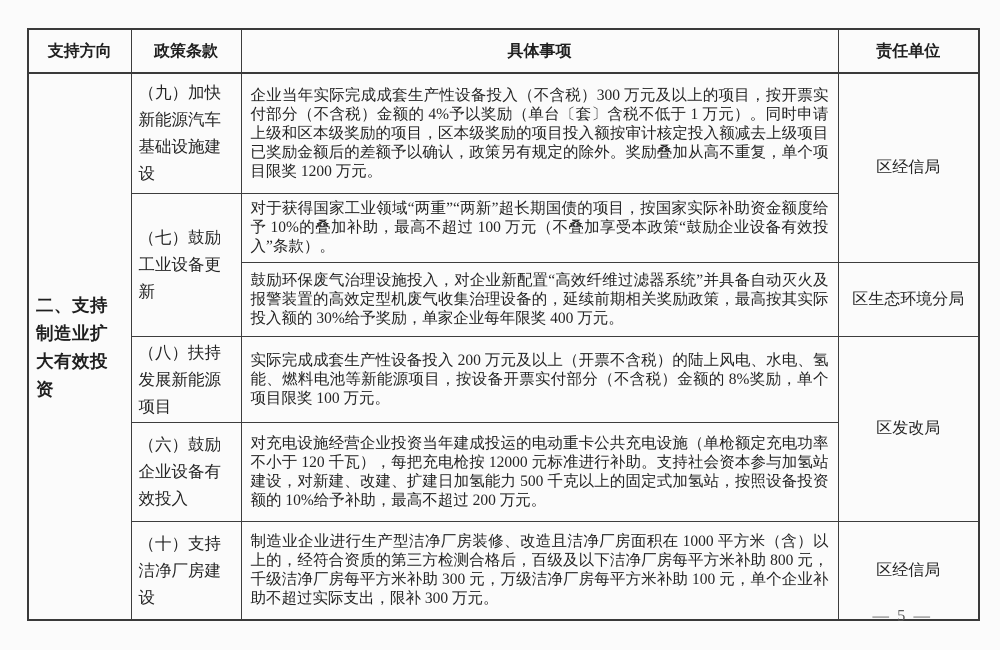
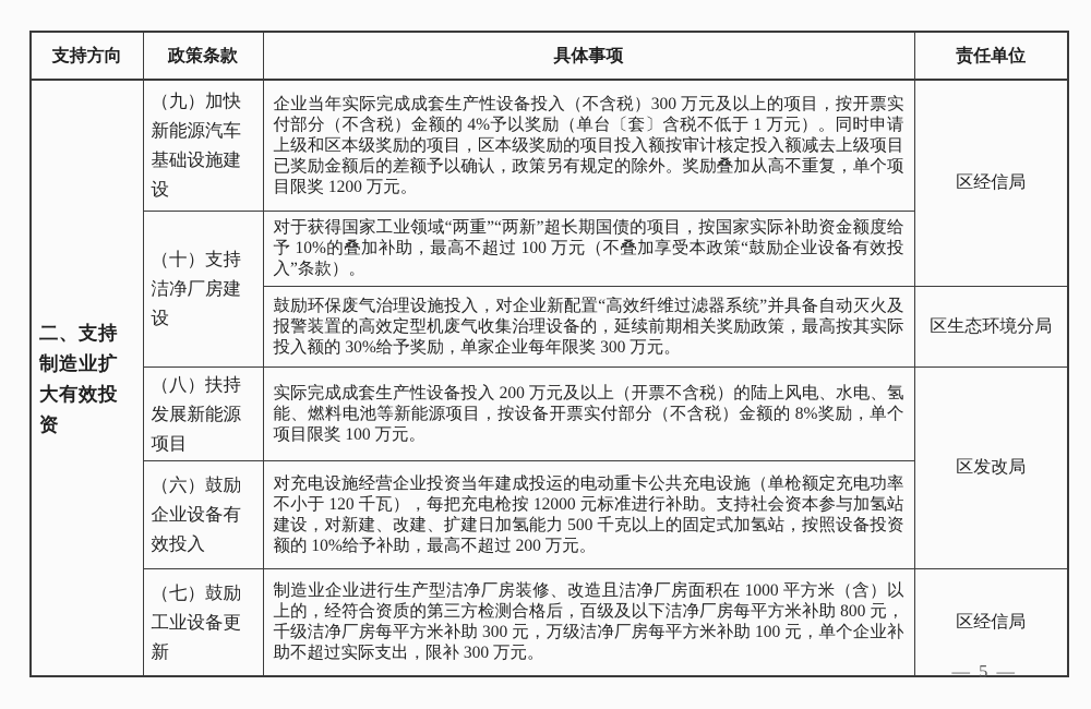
  支持方向	政策条款	具体事项	责任单位
  二、支持制造业扩大有效投资	（九）加快新能源汽车基础设施建设	企业当年实际完成成套生产性设备投入（不含税）300 万元及以上的项目，按开票实付部分（不含税）金额的 4%予以奖励（单台〔套〕含税不低于 1 万元）。同时申请上级和区本级奖励的项目，区本级奖励的项目投入额按审计核定投入额减去上级项目已奖励金额后的差额予以确认，政策另有规定的除外。奖励叠加从高不重复，单个项目限奖 1200 万元。	区经信局
- （七）鼓励工业设备更新	对于获得国家工业领域“两重”“两新”超长期国债的项目，按国家实际补助资金额度给予 10%的叠加补助，最高不超过 100 万元（不叠加享受本政策“鼓励企业设备有效投入”条款）。
+ （十）支持洁净厂房建设	对于获得国家工业领域“两重”“两新”超长期国债的项目，按国家实际补助资金额度给予 10%的叠加补助，最高不超过 100 万元（不叠加享受本政策“鼓励企业设备有效投入”条款）。
- 鼓励环保废气治理设施投入，对企业新配置“高效纤维过滤器系统”并具备自动灭火及报警装置的高效定型机废气收集治理设备的，延续前期相关奖励政策，最高按其实际投入额的 30%给予奖励，单家企业每年限奖 400 万元。	区生态环境分局
+ 鼓励环保废气治理设施投入，对企业新配置“高效纤维过滤器系统”并具备自动灭火及报警装置的高效定型机废气收集治理设备的，延续前期相关奖励政策，最高按其实际投入额的 30%给予奖励，单家企业每年限奖 300 万元。	区生态环境分局
  （八）扶持发展新能源项目	实际完成成套生产性设备投入 200 万元及以上（开票不含税）的陆上风电、水电、氢能、燃料电池等新能源项目，按设备开票实付部分（不含税）金额的 8%奖励，单个项目限奖 100 万元。	区发改局
  （六）鼓励企业设备有效投入	对充电设施经营企业投资当年建成投运的电动重卡公共充电设施（单枪额定充电功率不小于 120 千瓦），每把充电枪按 12000 元标准进行补助。支持社会资本参与加氢站建设，对新建、改建、扩建日加氢能力 500 千克以上的固定式加氢站，按照设备投资额的 10%给予补助，最高不超过 200 万元。
- （十）支持洁净厂房建设	制造业企业进行生产型洁净厂房装修、改造且洁净厂房面积在 1000 平方米（含）以上的，经符合资质的第三方检测合格后，百级及以下洁净厂房每平方米补助 800 元，千级洁净厂房每平方米补助 300 元，万级洁净厂房每平方米补助 100 元，单个企业补助不超过实际支出，限补 300 万元。	区经信局
+ （七）鼓励工业设备更新	制造业企业进行生产型洁净厂房装修、改造且洁净厂房面积在 1000 平方米（含）以上的，经符合资质的第三方检测合格后，百级及以下洁净厂房每平方米补助 800 元，千级洁净厂房每平方米补助 300 元，万级洁净厂房每平方米补助 100 元，单个企业补助不超过实际支出，限补 300 万元。	区经信局
  — 5 —
